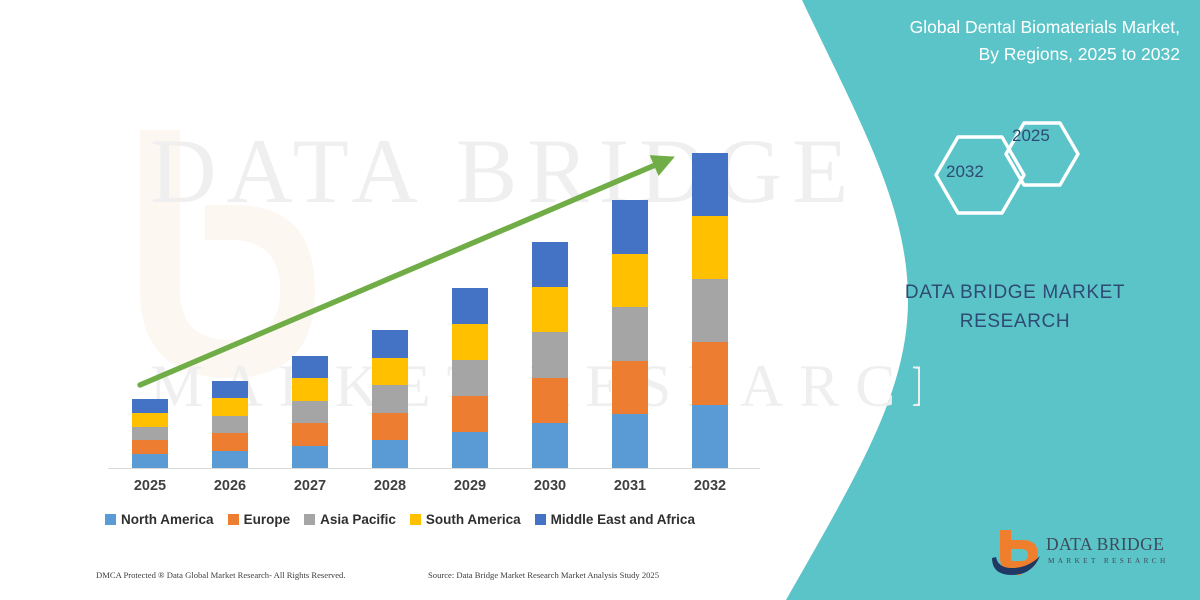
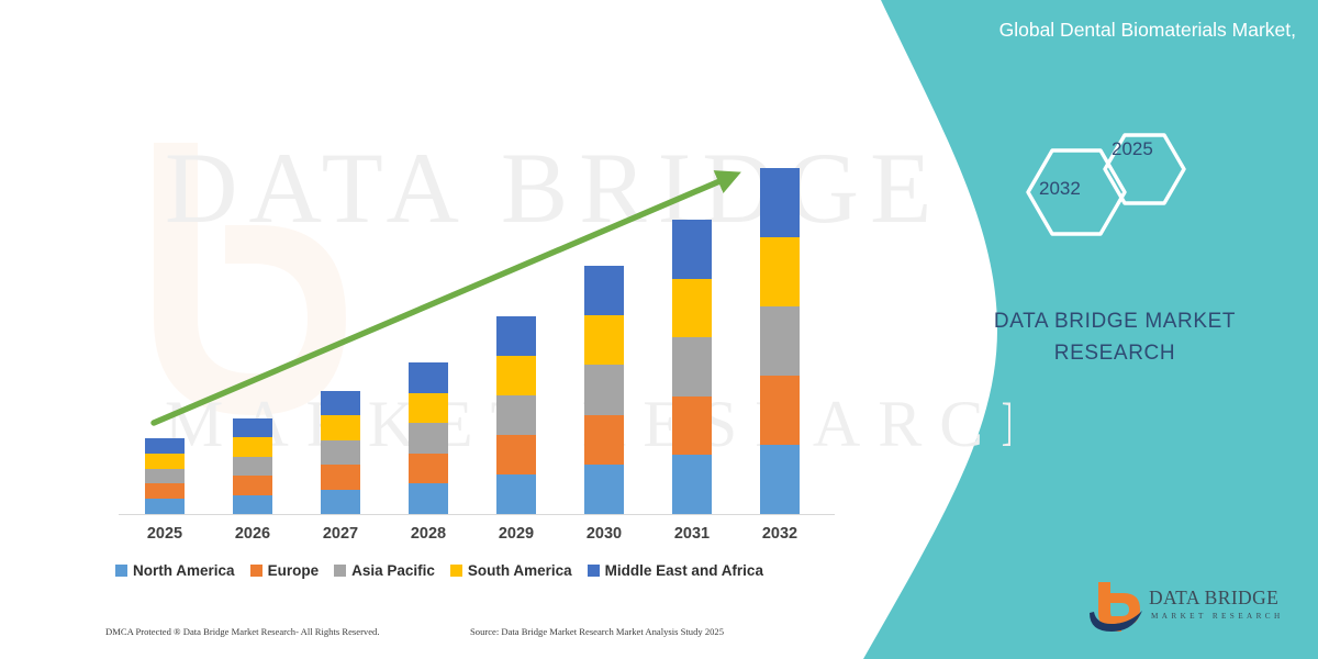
  DATA BRIDGE
  2025
  2026
  2027
  2028
  2029
  2030
  2031
  2032
  North America
  Europe
  Asia Pacific
  South America
  Middle East and Africa
- DMCA Protected ® Data Global Market Research- All Rights Reserved.
+ DMCA Protected ® Data Bridge Market Research- All Rights Reserved.
  Source: Data Bridge Market Research Market Analysis Study 2025
  Global Dental Biomaterials Market,
- By Regions, 2025 to 2032
  2032
  2025
  DATA BRIDGE MARKET
  RESEARCH
  DATA BRIDGE
  MARKET RESEARCH
